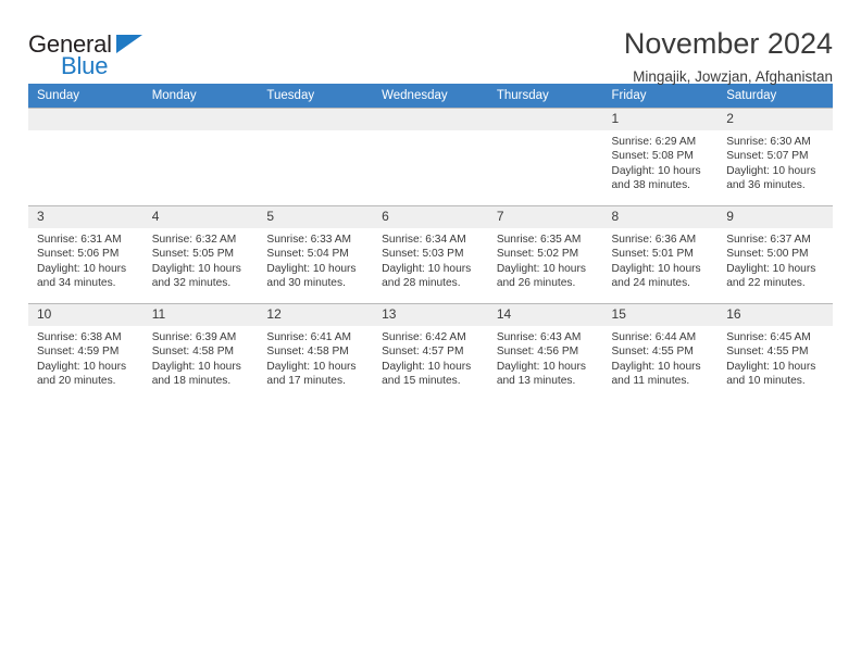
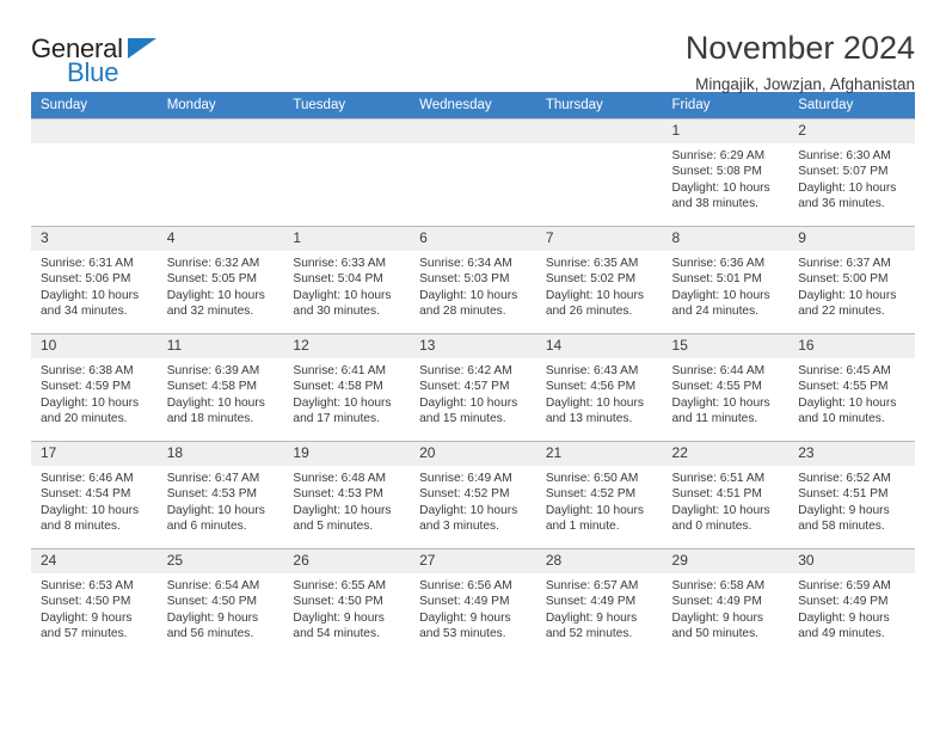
  General
  Blue
  November 2024
  Mingajik, Jowzjan, Afghanistan
  Sunday	Monday	Tuesday	Wednesday	Thursday	Friday	Saturday
  					1Sunrise: 6:29 AMSunset: 5:08 PMDaylight: 10 hours and 38 minutes.	2Sunrise: 6:30 AMSunset: 5:07 PMDaylight: 10 hours and 36 minutes.
- 3Sunrise: 6:31 AMSunset: 5:06 PMDaylight: 10 hours and 34 minutes.	4Sunrise: 6:32 AMSunset: 5:05 PMDaylight: 10 hours and 32 minutes.	5Sunrise: 6:33 AMSunset: 5:04 PMDaylight: 10 hours and 30 minutes.	6Sunrise: 6:34 AMSunset: 5:03 PMDaylight: 10 hours and 28 minutes.	7Sunrise: 6:35 AMSunset: 5:02 PMDaylight: 10 hours and 26 minutes.	8Sunrise: 6:36 AMSunset: 5:01 PMDaylight: 10 hours and 24 minutes.	9Sunrise: 6:37 AMSunset: 5:00 PMDaylight: 10 hours and 22 minutes.
+ 3Sunrise: 6:31 AMSunset: 5:06 PMDaylight: 10 hours and 34 minutes.	4Sunrise: 6:32 AMSunset: 5:05 PMDaylight: 10 hours and 32 minutes.	1Sunrise: 6:33 AMSunset: 5:04 PMDaylight: 10 hours and 30 minutes.	6Sunrise: 6:34 AMSunset: 5:03 PMDaylight: 10 hours and 28 minutes.	7Sunrise: 6:35 AMSunset: 5:02 PMDaylight: 10 hours and 26 minutes.	8Sunrise: 6:36 AMSunset: 5:01 PMDaylight: 10 hours and 24 minutes.	9Sunrise: 6:37 AMSunset: 5:00 PMDaylight: 10 hours and 22 minutes.
  10Sunrise: 6:38 AMSunset: 4:59 PMDaylight: 10 hours and 20 minutes.	11Sunrise: 6:39 AMSunset: 4:58 PMDaylight: 10 hours and 18 minutes.	12Sunrise: 6:41 AMSunset: 4:58 PMDaylight: 10 hours and 17 minutes.	13Sunrise: 6:42 AMSunset: 4:57 PMDaylight: 10 hours and 15 minutes.	14Sunrise: 6:43 AMSunset: 4:56 PMDaylight: 10 hours and 13 minutes.	15Sunrise: 6:44 AMSunset: 4:55 PMDaylight: 10 hours and 11 minutes.	16Sunrise: 6:45 AMSunset: 4:55 PMDaylight: 10 hours and 10 minutes.
+ 17Sunrise: 6:46 AMSunset: 4:54 PMDaylight: 10 hours and 8 minutes.	18Sunrise: 6:47 AMSunset: 4:53 PMDaylight: 10 hours and 6 minutes.	19Sunrise: 6:48 AMSunset: 4:53 PMDaylight: 10 hours and 5 minutes.	20Sunrise: 6:49 AMSunset: 4:52 PMDaylight: 10 hours and 3 minutes.	21Sunrise: 6:50 AMSunset: 4:52 PMDaylight: 10 hours and 1 minute.	22Sunrise: 6:51 AMSunset: 4:51 PMDaylight: 10 hours and 0 minutes.	23Sunrise: 6:52 AMSunset: 4:51 PMDaylight: 9 hours and 58 minutes.
+ 24Sunrise: 6:53 AMSunset: 4:50 PMDaylight: 9 hours and 57 minutes.	25Sunrise: 6:54 AMSunset: 4:50 PMDaylight: 9 hours and 56 minutes.	26Sunrise: 6:55 AMSunset: 4:50 PMDaylight: 9 hours and 54 minutes.	27Sunrise: 6:56 AMSunset: 4:49 PMDaylight: 9 hours and 53 minutes.	28Sunrise: 6:57 AMSunset: 4:49 PMDaylight: 9 hours and 52 minutes.	29Sunrise: 6:58 AMSunset: 4:49 PMDaylight: 9 hours and 50 minutes.	30Sunrise: 6:59 AMSunset: 4:49 PMDaylight: 9 hours and 49 minutes.
